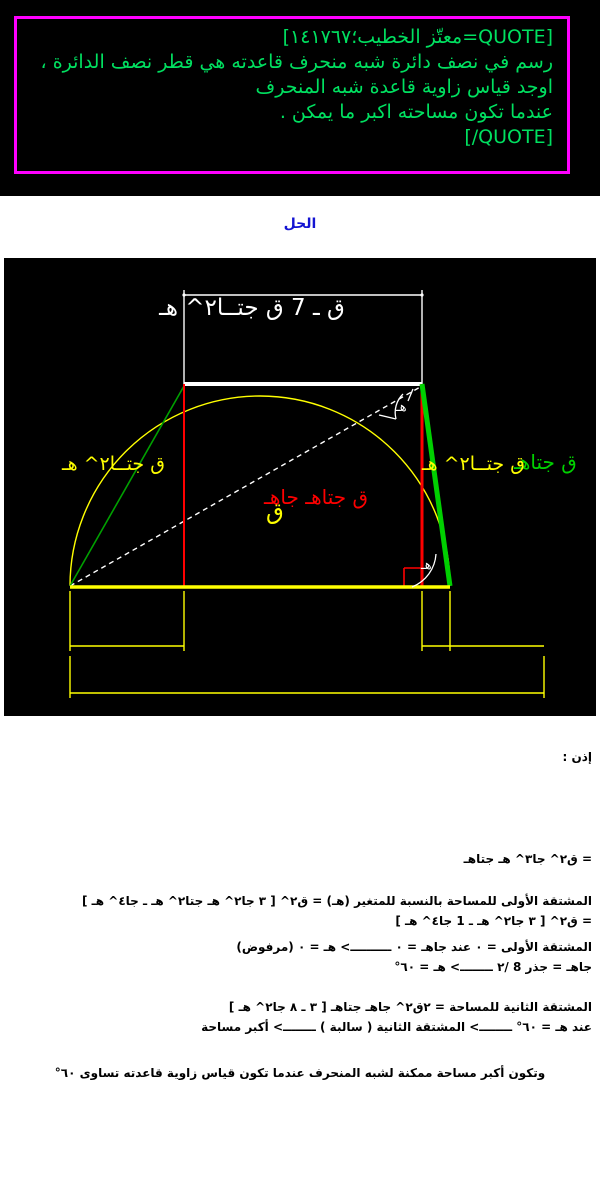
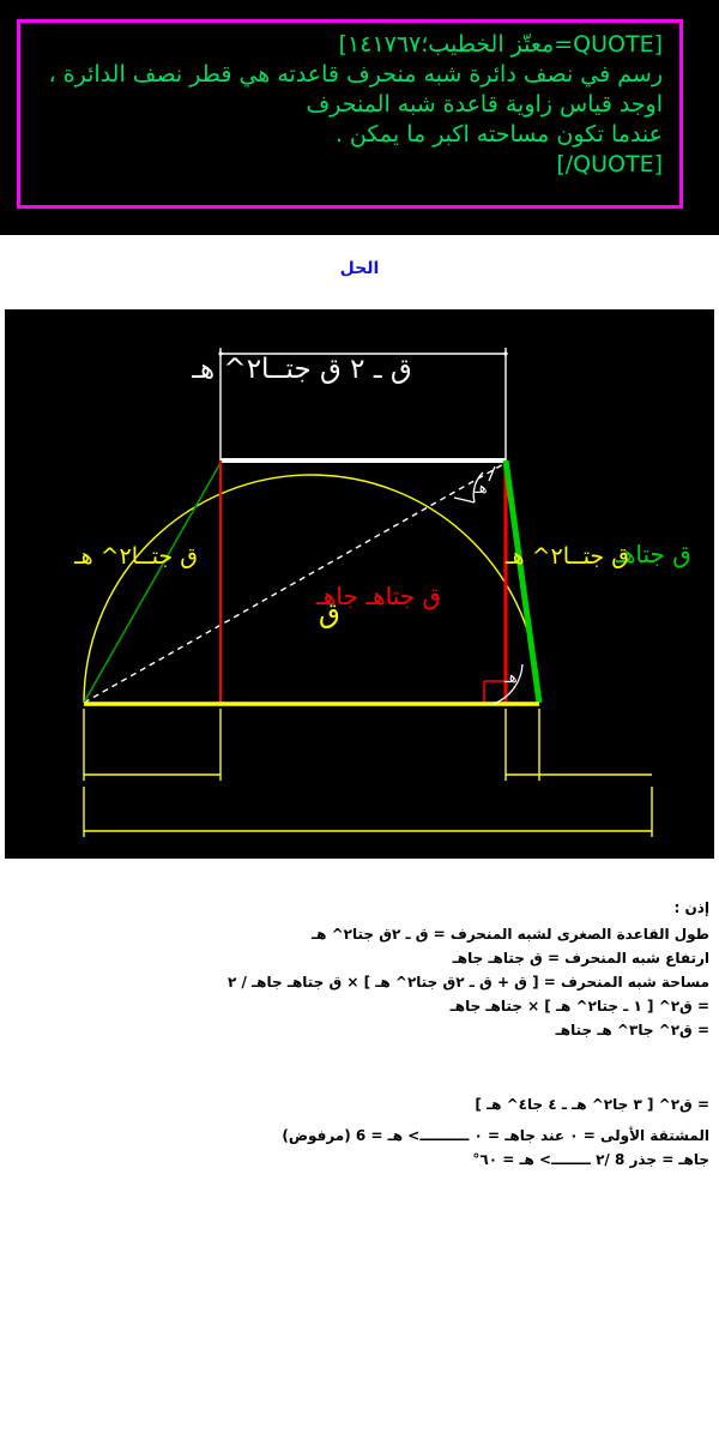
  [QUOTE=معتّز الخطيب؛١٤١٧٦٧]
  رسم في نصف دائرة شبه منحرف قاعدته هي قطر نصف الدائرة ،
  اوجد قياس زاوية قاعدة شبه المنحرف
  عندما تكون مساحته اكبر ما يمكن .
  [QUOTE/]
  الحل
- ق ـ 7 ق جتــا٢^ هـ
+ ق ـ ٢ ق جتــا٢^ هـ
  ق جتاهـ جاهـ
  ق جتاهـ
  ق جتــا٢^ هـ
  ق جتــا٢^ هـ
  ق
  هـ
  هـ
  إذن :
+ طول القاعدة الصغرى لشبه المنحرف = ق ـ ٢ق جتا٢^ هـ
+ ارتفاع شبه المنحرف = ق جتاهـ جاهـ
+ مساحة شبه المنحرف = [ ق + ق ـ ٢ق جتا٢^ هـ ] × ق جتاهـ جاهـ / ٢
+ = ق٢^ [ ١ ـ جتا٢^ هـ ] × جتاهـ جاهـ
  = ق٢^ جا٣^ هـ جتاهـ
- المشتقة الأولى للمساحة بالنسبة للمتغير (هـ) = ق٢^ [ ٣ جا٢^ هـ جتا٢^ هـ ـ جا٤^ هـ ]
- = ق٢^ [ ٣ جا٢^ هـ ـ 1 جا٤^ هـ ]
+ = ق٢^ [ ٣ جا٢^ هـ ـ ٤ جا٤^ هـ ]
- المشتقة الأولى = ٠ عند جاهـ = ٠ ــــــــــ> هـ = ٠ (مرفوض)
+ المشتقة الأولى = ٠ عند جاهـ = ٠ ــــــــــ> هـ = 6 (مرفوض)
  جاهـ = جذر 8 /٢ ــــــــ> هـ = ٦٠°
- المشتقة الثانية للمساحة = ٢ق٢^ جاهـ جتاهـ [ ٣ ـ ٨ جا٢^ هـ ]
- عند هـ = ٦٠° ــــــــ> المشتقة الثانية ( سالبة ) ــــــــ> أكبر مساحة
- وتكون أكبر مساحة ممكنة لشبه المنحرف عندما تكون قياس زاوية قاعدته تساوى ٦٠°
